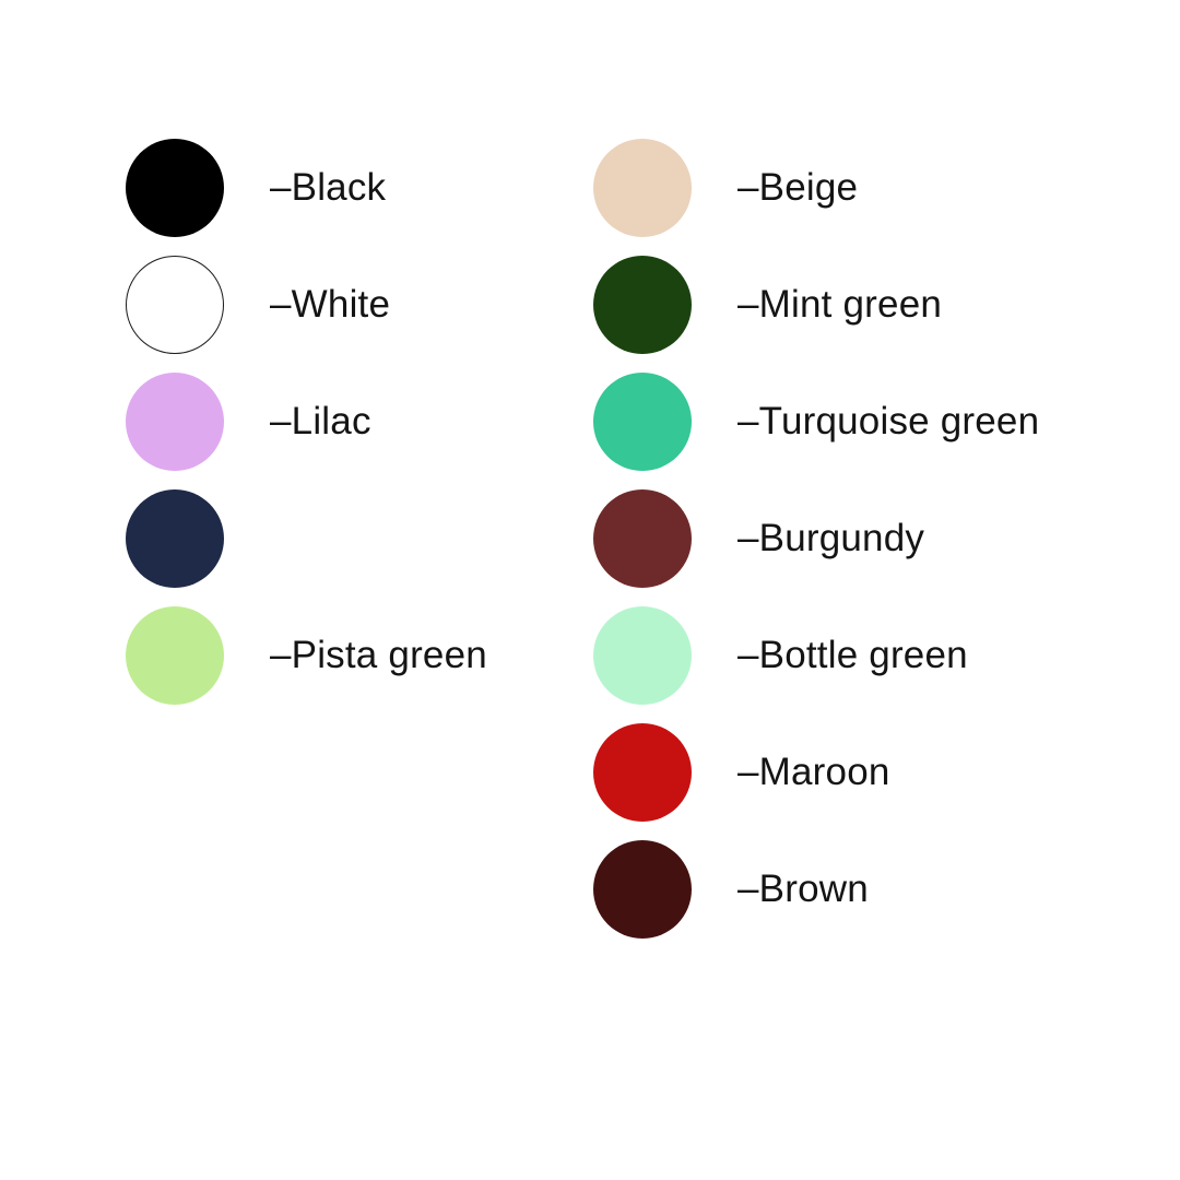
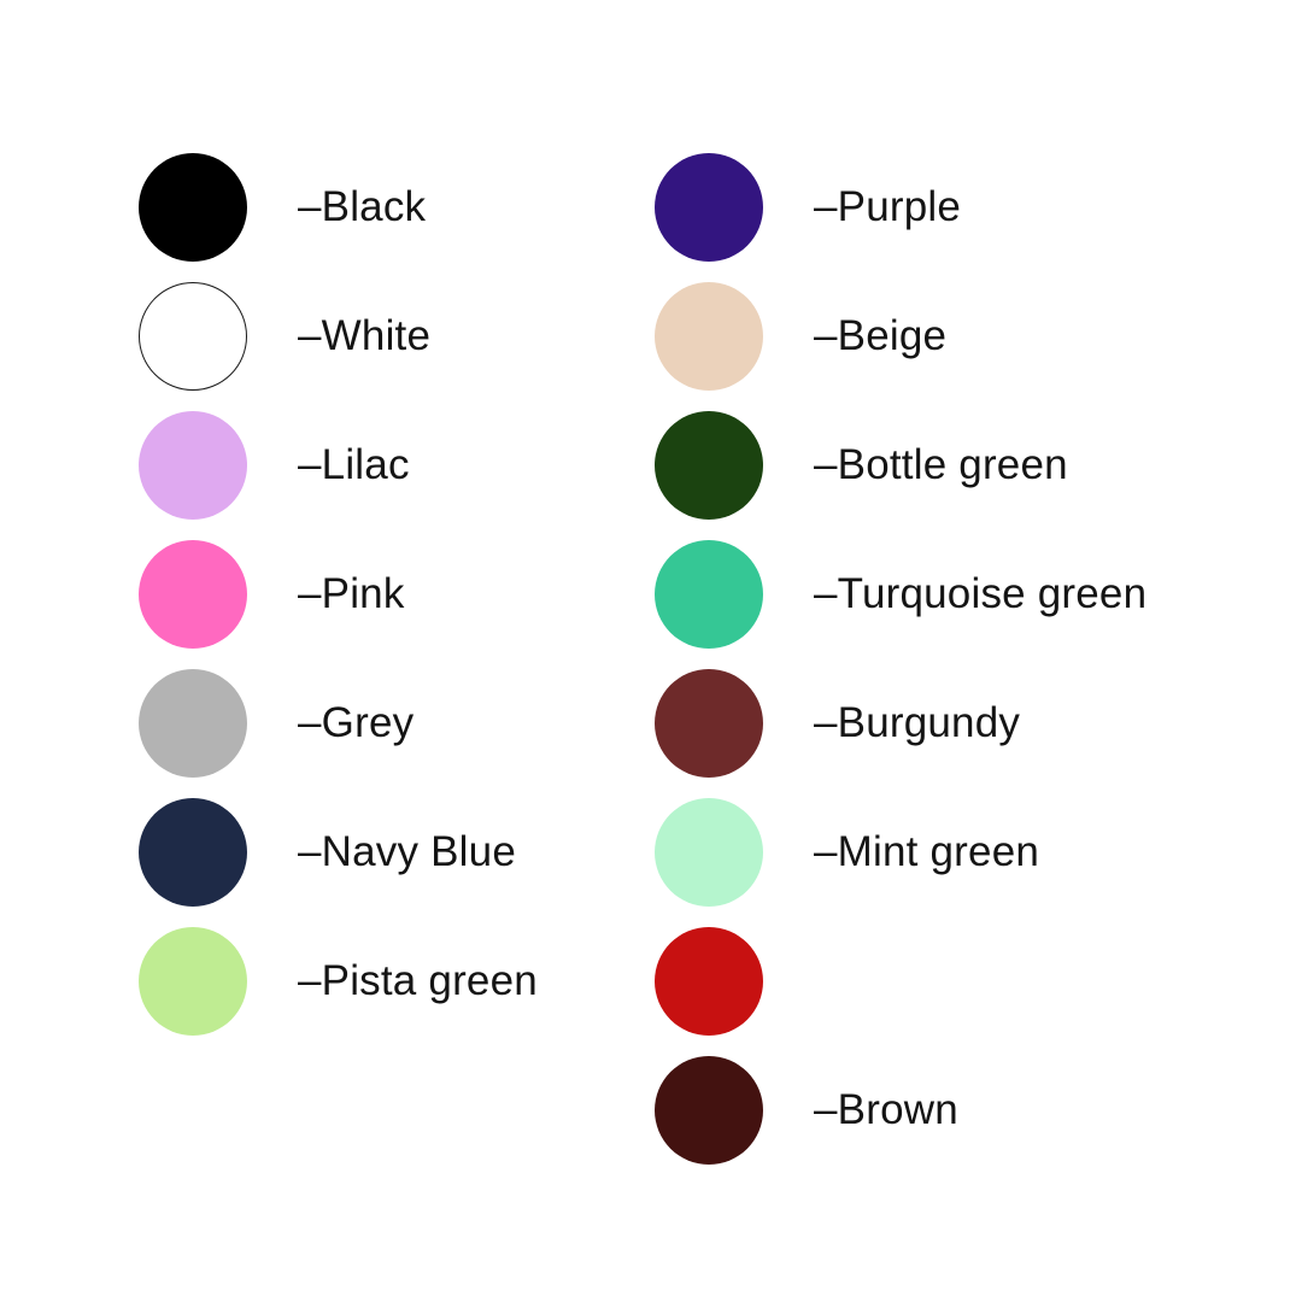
  –Black
  –White
  –Lilac
+ –Pink
+ –Grey
+ –Navy Blue
  –Pista green
+ –Purple
  –Beige
- –Mint green
+ –Bottle green
  –Turquoise green
  –Burgundy
- –Bottle green
+ –Mint green
- –Maroon
  –Brown
